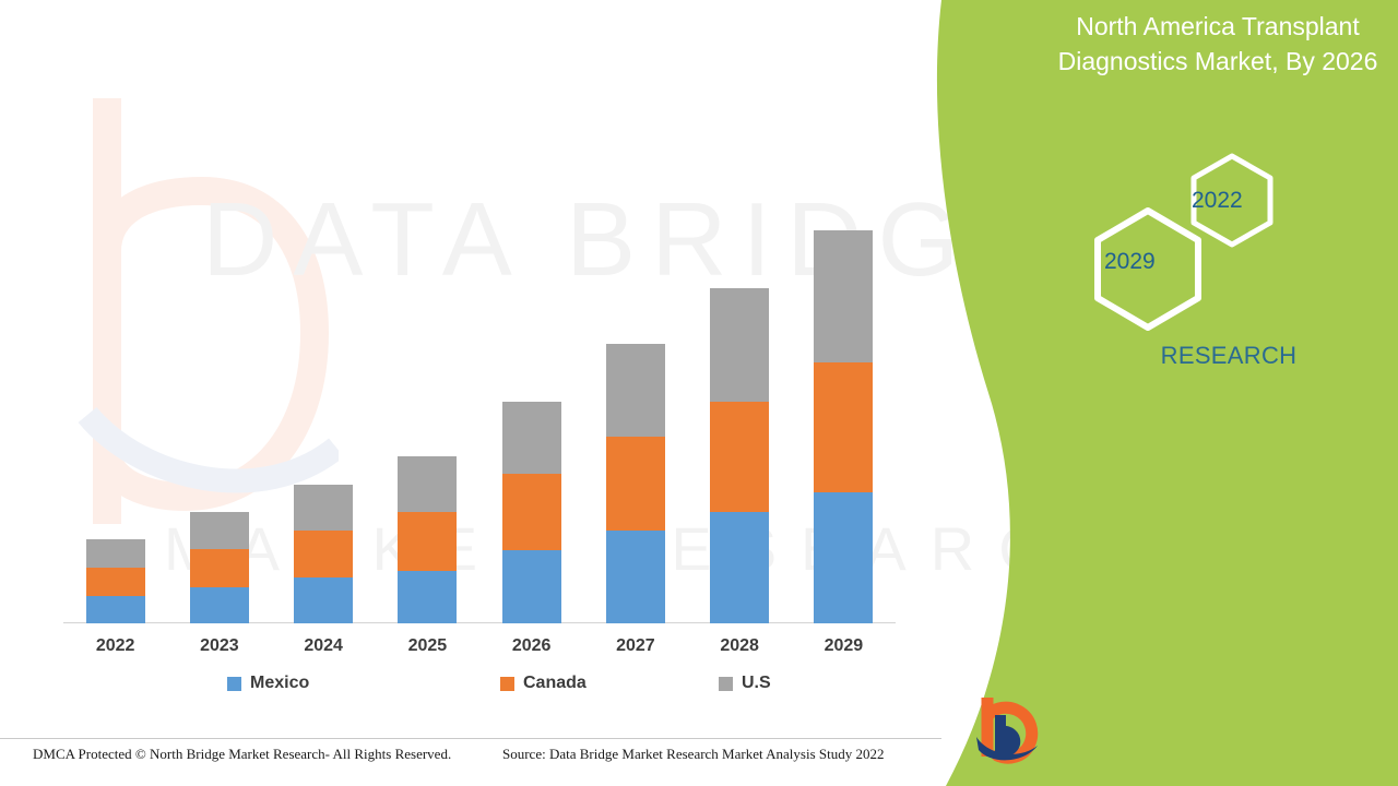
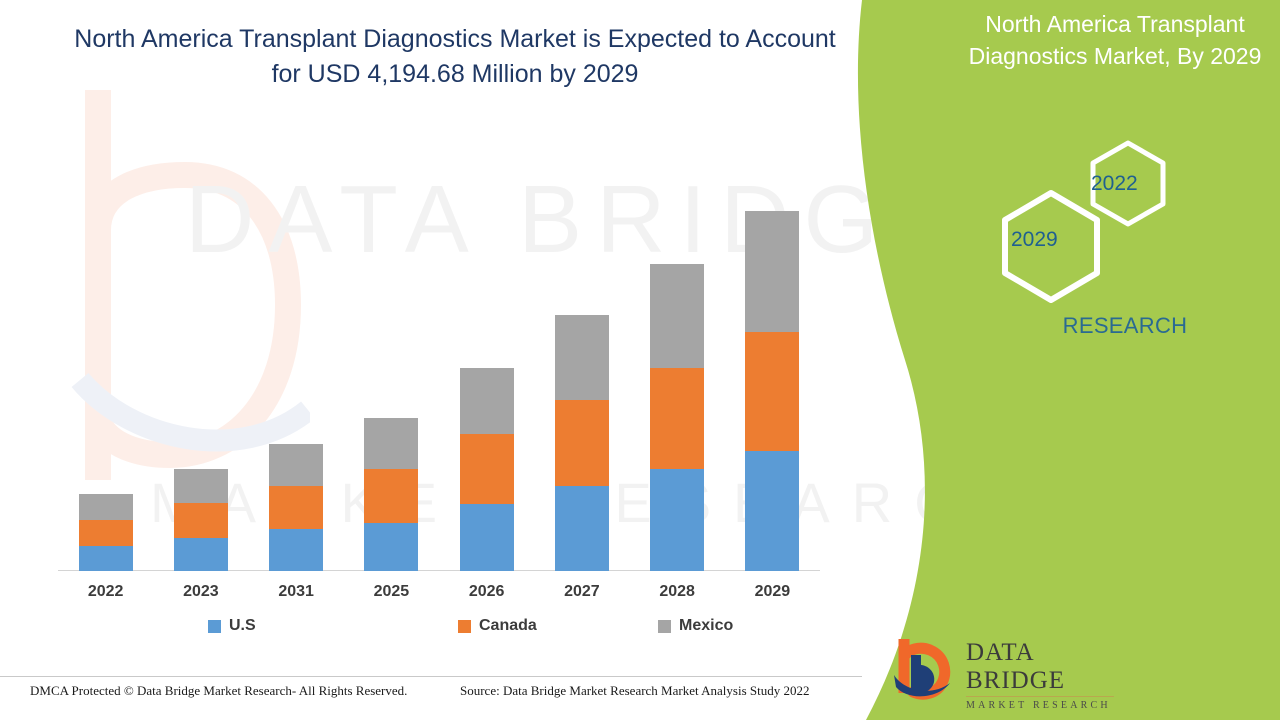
  DATA BRIG
+ North America Transplant Diagnostics Market is Expected to Account for USD 4,194.68 Million by 2029
  2022
  2023
- 2024
+ 2031
  2025
  2026
  2027
  2028
  2029
- Mexico
+ U.S
  Canada
- U.S
+ Mexico
- North America Transplant Diagnostics Market, By 2026
+ North America Transplant Diagnostics Market, By 2029
  2022
  2029
  RESEARCH
+ DATA BRIDGE
+ MARKET RESEARCH
- DMCA Protected © North Bridge Market Research- All Rights Reserved.
+ DMCA Protected © Data Bridge Market Research- All Rights Reserved.
  Source: Data Bridge Market Research Market Analysis Study 2022
